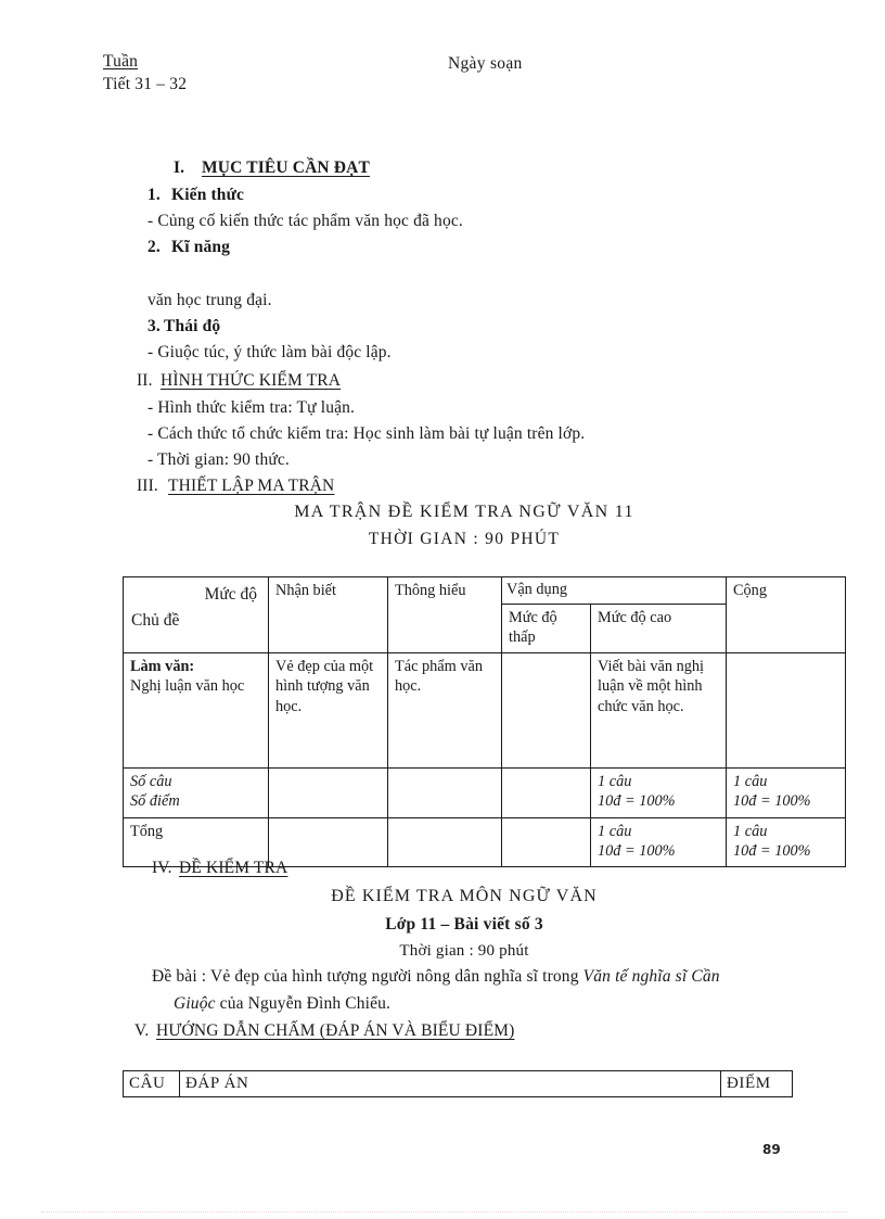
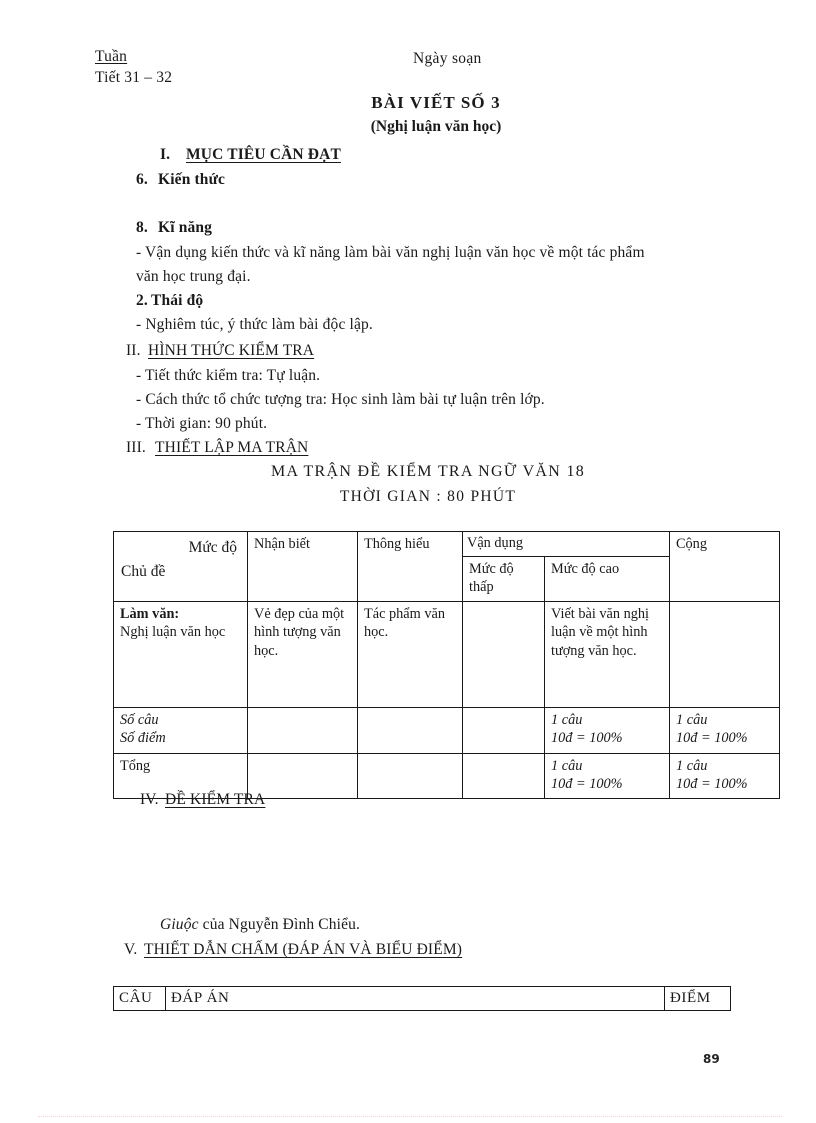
  Tuần
  Tiết 31 – 32
  Ngày soạn
+ BÀI VIẾT SỐ 3
+ (Nghị luận văn học)
  I. MỤC TIÊU CẦN ĐẠT
- 1. Kiến thức
+ 6. Kiến thức
- - Củng cố kiến thức tác phẩm văn học đã học.
- 2. Kĩ năng
+ 8. Kĩ năng
+ - Vận dụng kiến thức và kĩ năng làm bài văn nghị luận văn học về một tác phẩm
  văn học trung đại.
- 3. Thái độ
+ 2. Thái độ
- - Giuộc túc, ý thức làm bài độc lập.
+ - Nghiêm túc, ý thức làm bài độc lập.
  II. HÌNH THỨC KIỂM TRA
- - Hình thức kiểm tra: Tự luận.
+ - Tiết thức kiểm tra: Tự luận.
- - Cách thức tổ chức kiểm tra: Học sinh làm bài tự luận trên lớp.
+ - Cách thức tổ chức tượng tra: Học sinh làm bài tự luận trên lớp.
- - Thời gian: 90 thức.
+ - Thời gian: 90 phút.
  III. THIẾT LẬP MA TRẬN
- MA TRẬN ĐỀ KIỂM TRA NGỮ VĂN 11
+ MA TRẬN ĐỀ KIỂM TRA NGỮ VĂN 18
- THỜI GIAN : 90 PHÚT
+ THỜI GIAN : 80 PHÚT
  Mức độ Chủ đề	Nhận biết	Thông hiểu	Vận dụng	Cộng
  Mức độ thấp	Mức độ cao
- Làm văn: Nghị luận văn học	Vẻ đẹp của một hình tượng văn học.	Tác phẩm văn học.		Viết bài văn nghị luận về một hình chức văn học.
+ Làm văn: Nghị luận văn học	Vẻ đẹp của một hình tượng văn học.	Tác phẩm văn học.		Viết bài văn nghị luận về một hình tượng văn học.
  Số câu Số điểm				1 câu 10đ = 100%	1 câu 10đ = 100%
  Tổng				1 câu 10đ = 100%	1 câu 10đ = 100%
  IV. ĐỀ KIỂM TRA
- ĐỀ KIỂM TRA MÔN NGỮ VĂN
- Lớp 11 – Bài viết số 3
- Thời gian : 90 phút
- Đề bài : Vẻ đẹp của hình tượng người nông dân nghĩa sĩ trong Văn tế nghĩa sĩ Cần
  Giuộc của Nguyễn Đình Chiểu.
- V. HƯỚNG DẪN CHẤM (ĐÁP ÁN VÀ BIỂU ĐIỂM)
+ V. THIẾT DẪN CHẤM (ĐÁP ÁN VÀ BIỂU ĐIỂM)
  CÂU	ĐÁP ÁN	ĐIỂM
  89
